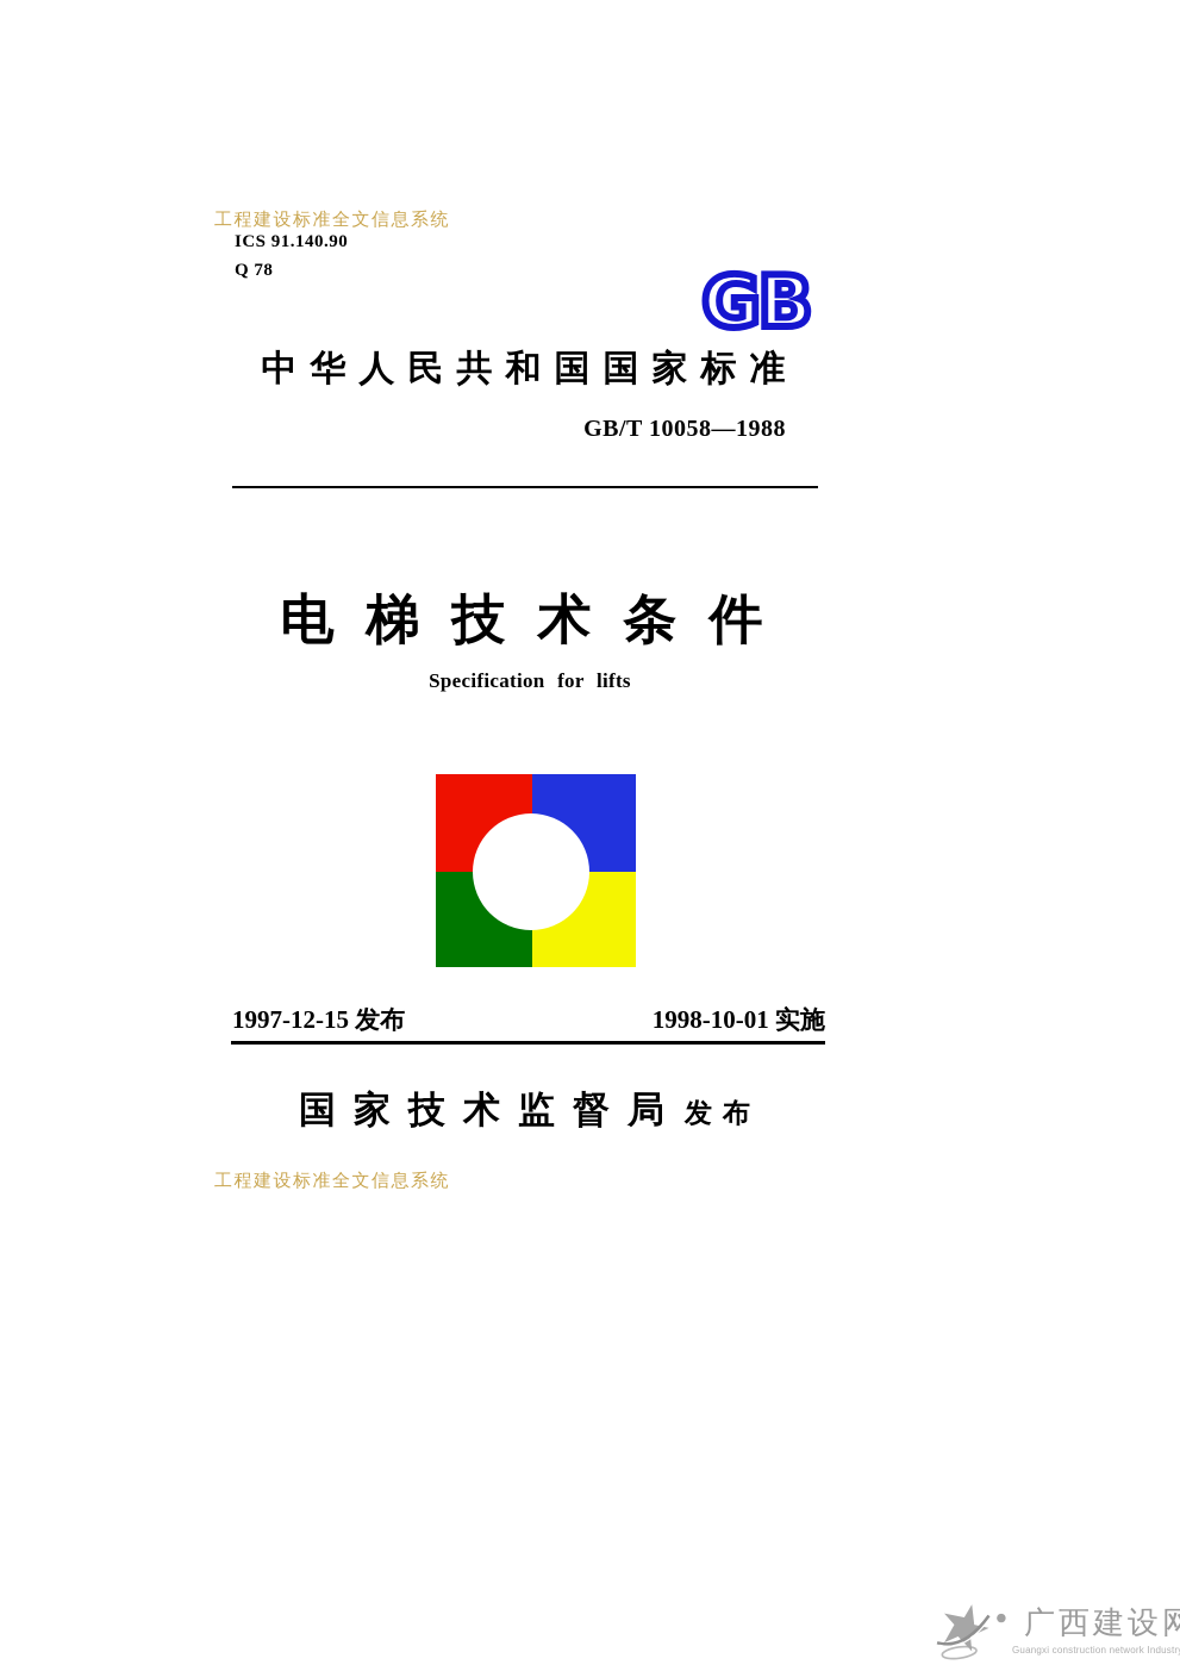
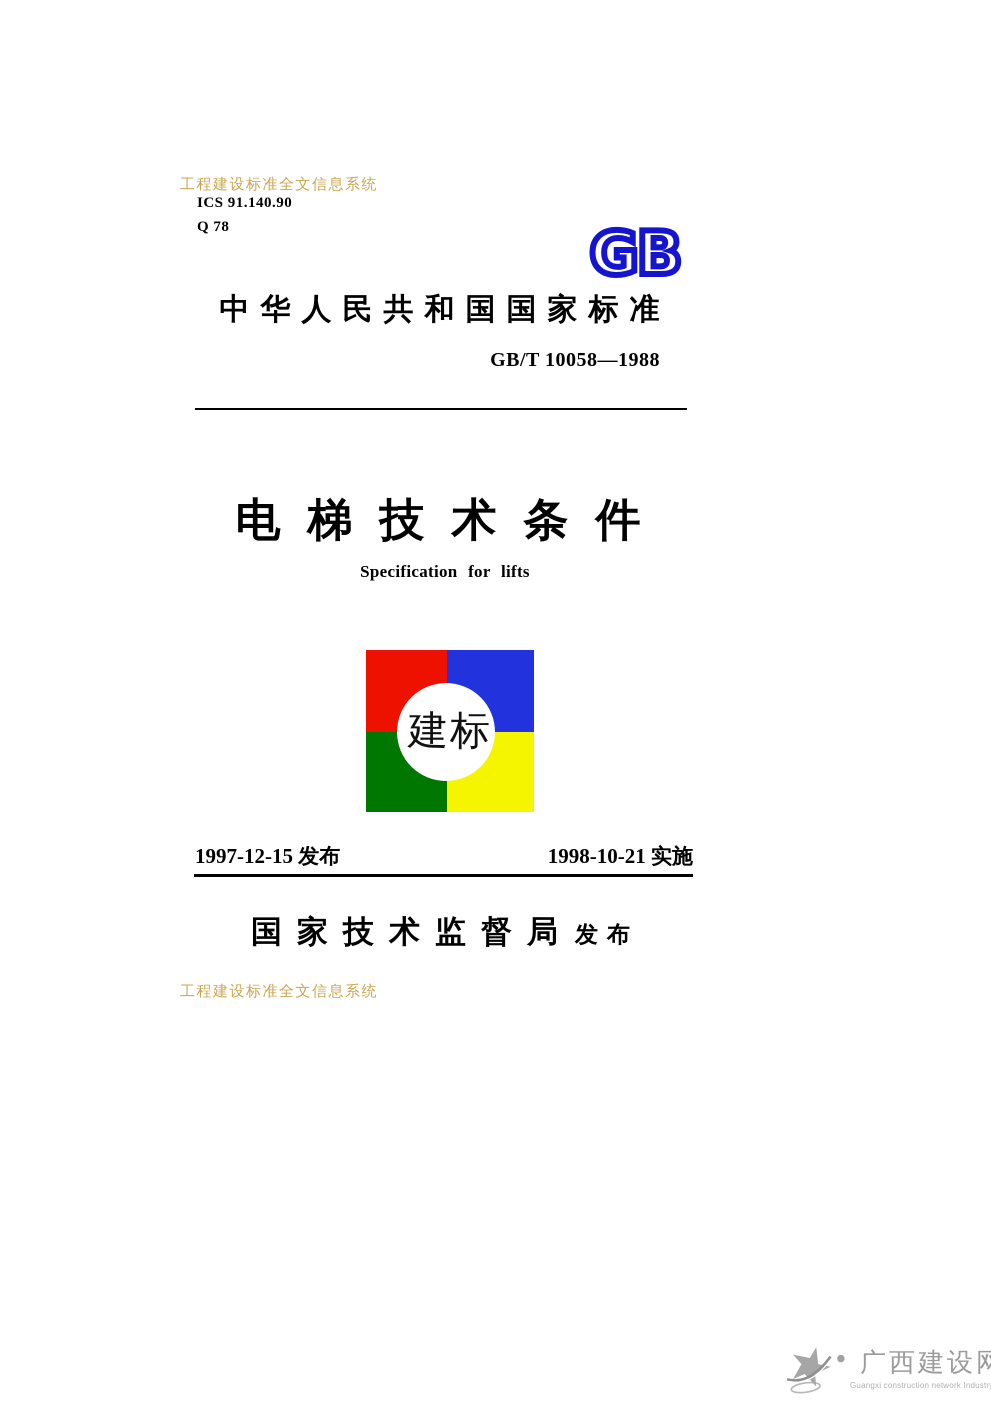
  工程建设标准全文信息系统
  ICS 91.140.90
  Q 78
  GB
  中华人民共和国国家标准
  GB/T 10058—1988
  电梯技术条件
  Specification for lifts
+ 建标
  1997-12-15 发布
- 1998-10-01 实施
+ 1998-10-21 实施
  国家技术监督局发布
  工程建设标准全文信息系统
  广西建设
  Guangxi construction network Industr
